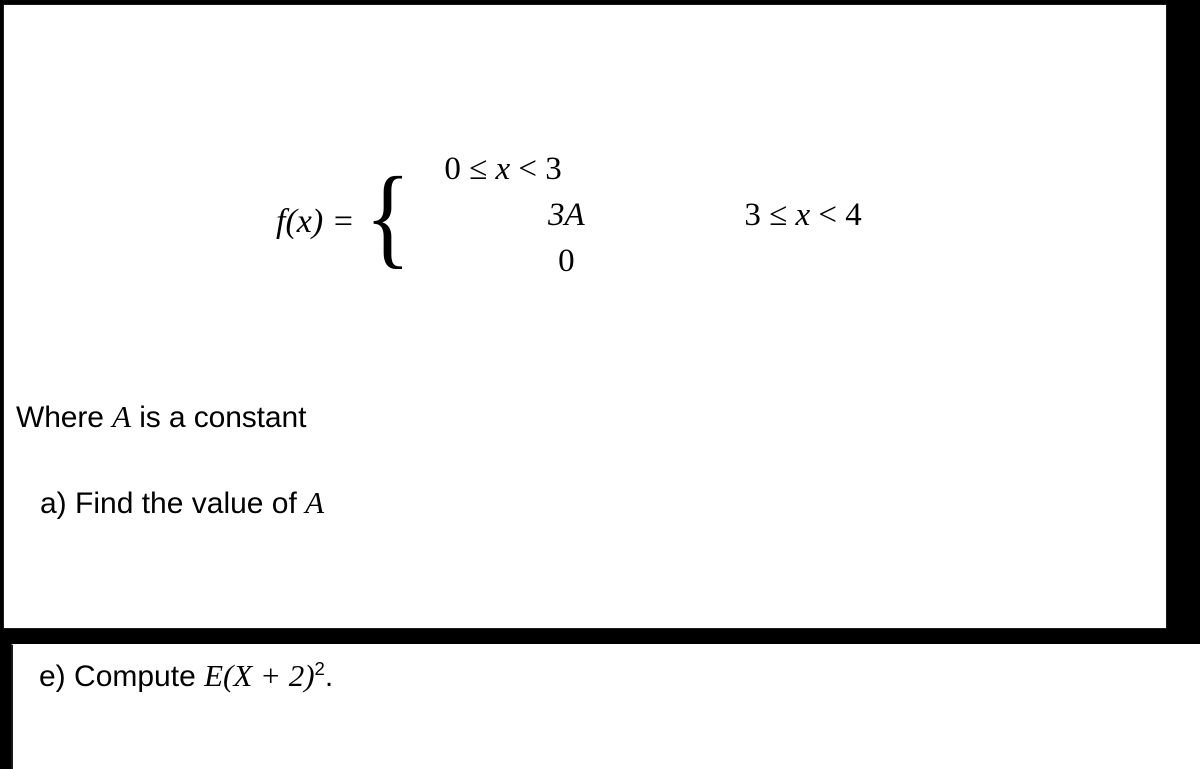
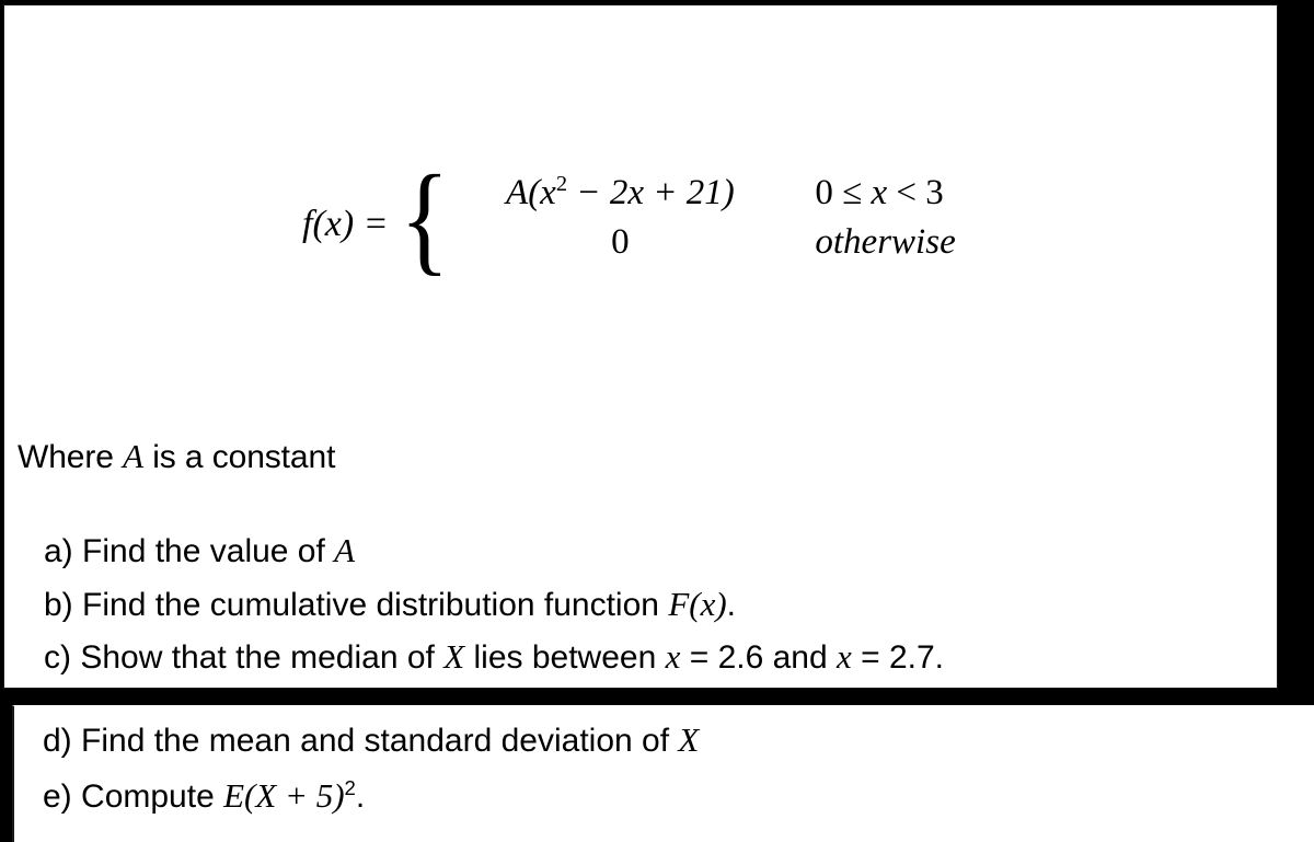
  f(x) =
  {
+ A(x2 − 2x + 21)
  0 ≤ x < 3
- 3A
- 3 ≤ x < 4
  0
+ otherwise
  Where A is a constant
  a) Find the value of A
+ b) Find the cumulative distribution function F(x).
+ c) Show that the median of X lies between x = 2.6 and x = 2.7.
+ d) Find the mean and standard deviation of X
- e) Compute E(X + 2)2.
+ e) Compute E(X + 5)2.
